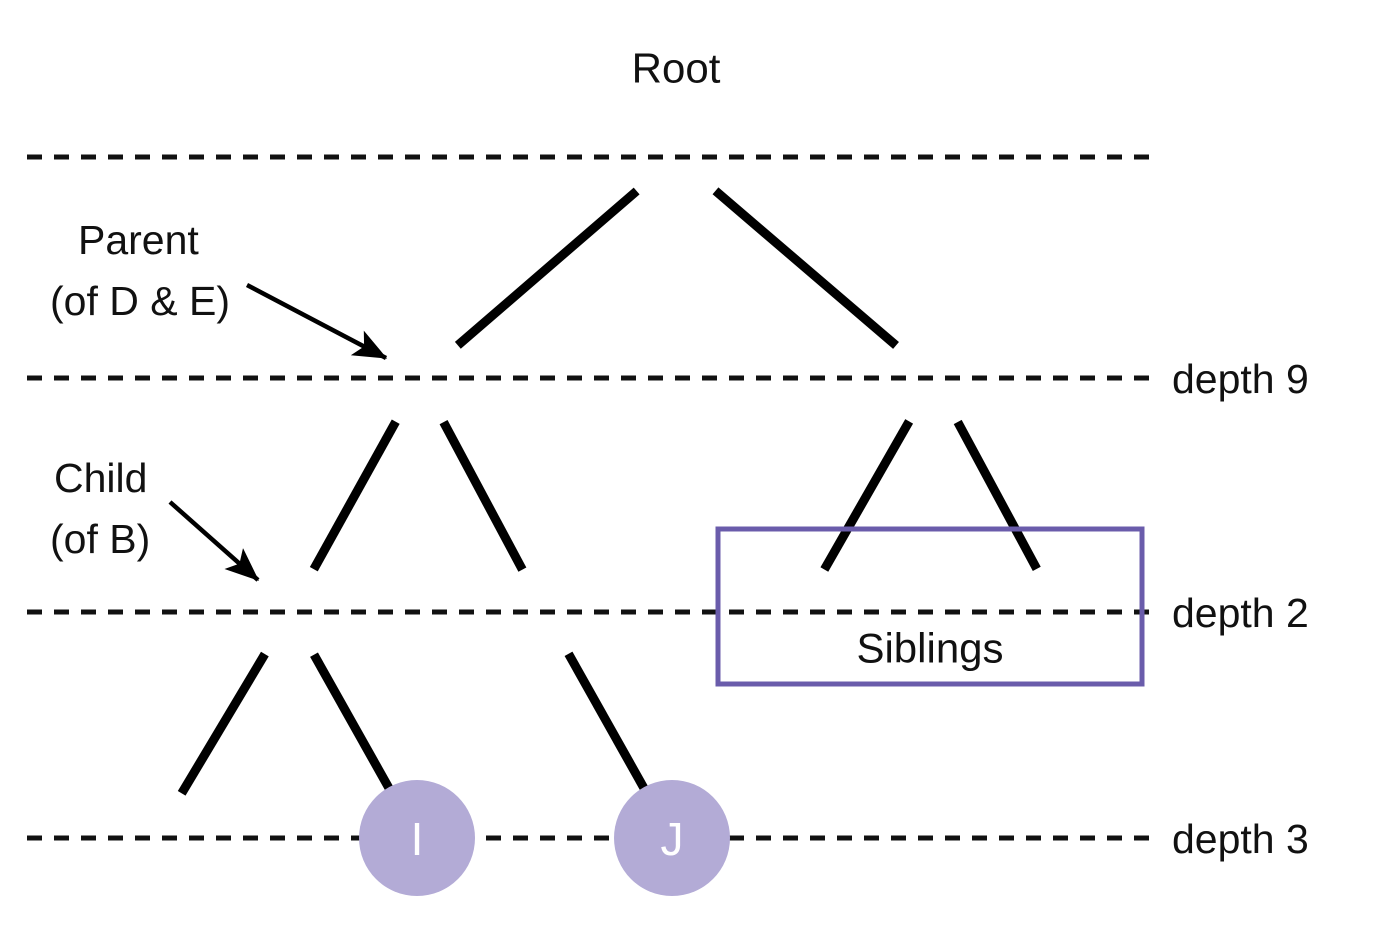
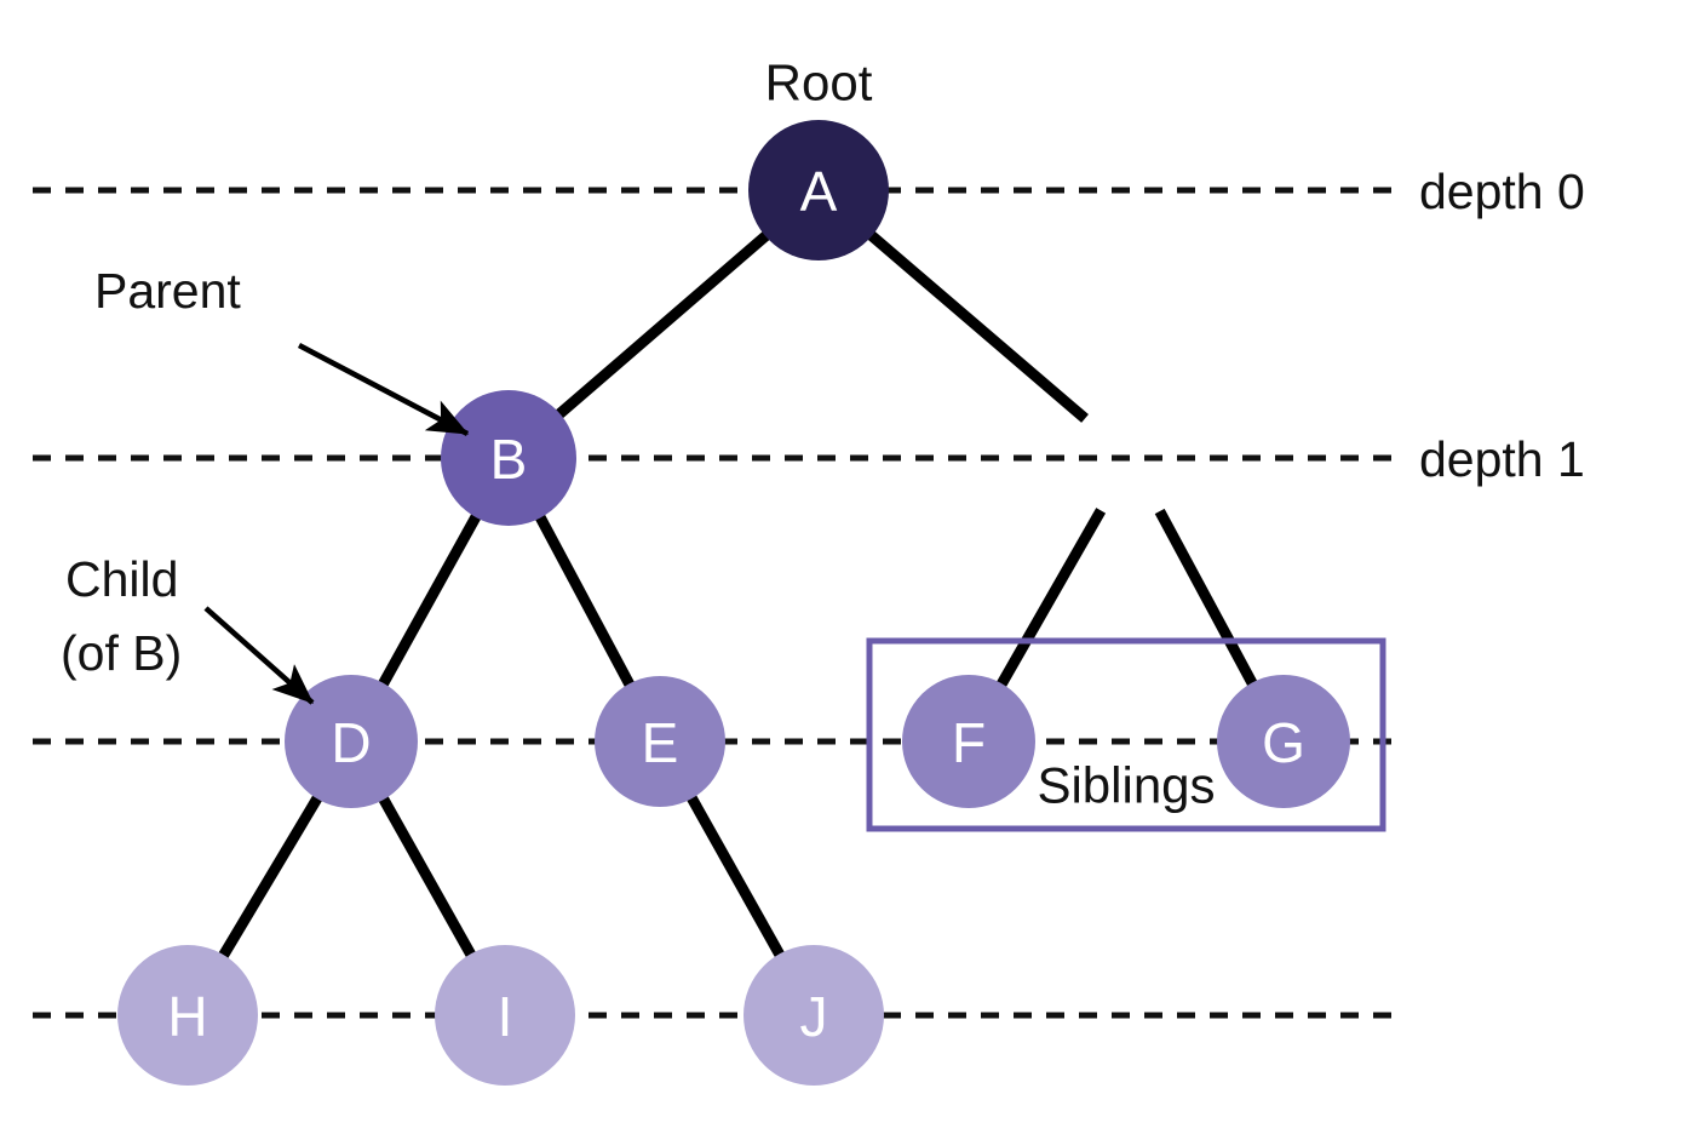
+ A
+ B
+ D
+ E
+ F
+ G
+ H
  I
  J
+ depth 0
- depth 9
+ depth 1
- depth 2
- depth 3
  Root
  Parent
- (of D & E)
  Child
  (of B)
  Siblings
